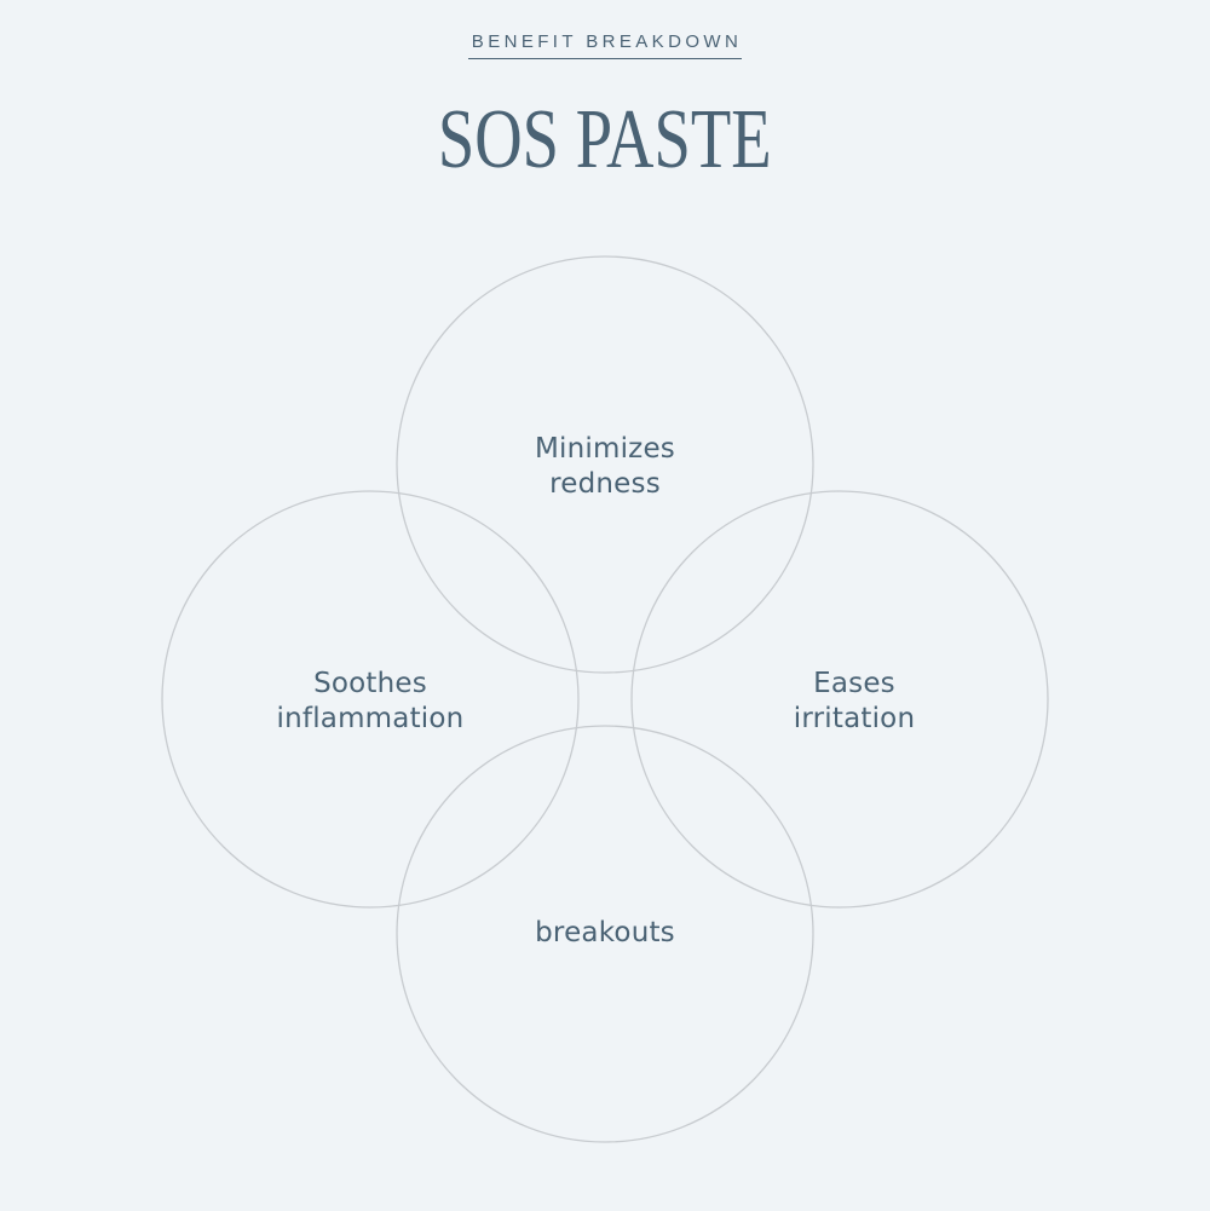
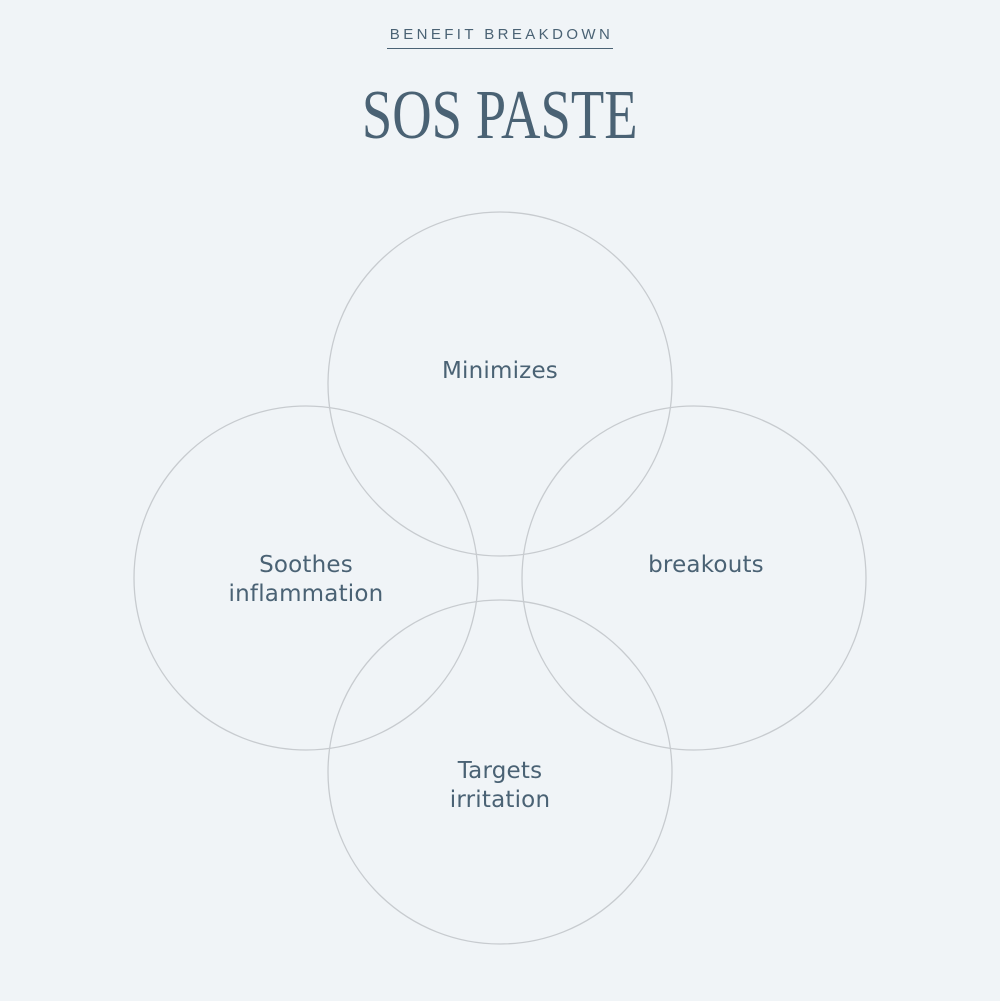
  BENEFIT BREAKDOWN
  SOS PASTE
  Minimizes
- redness
  Soothes
  inflammation
- Eases
- irritation
+ breakouts
+ Targets
- breakouts
+ irritation
